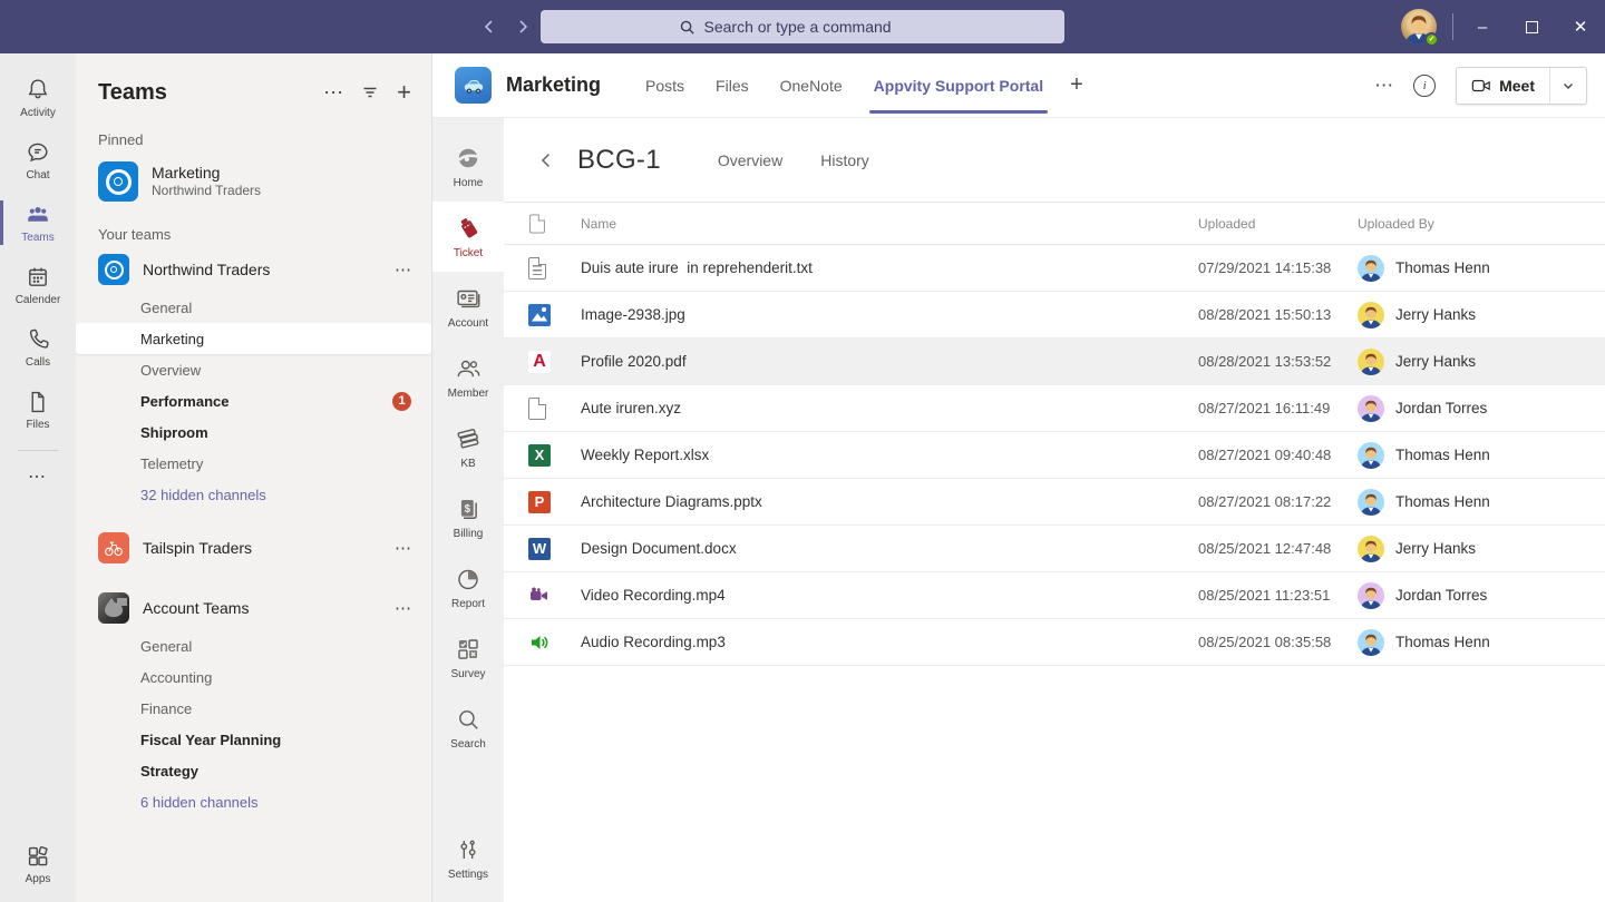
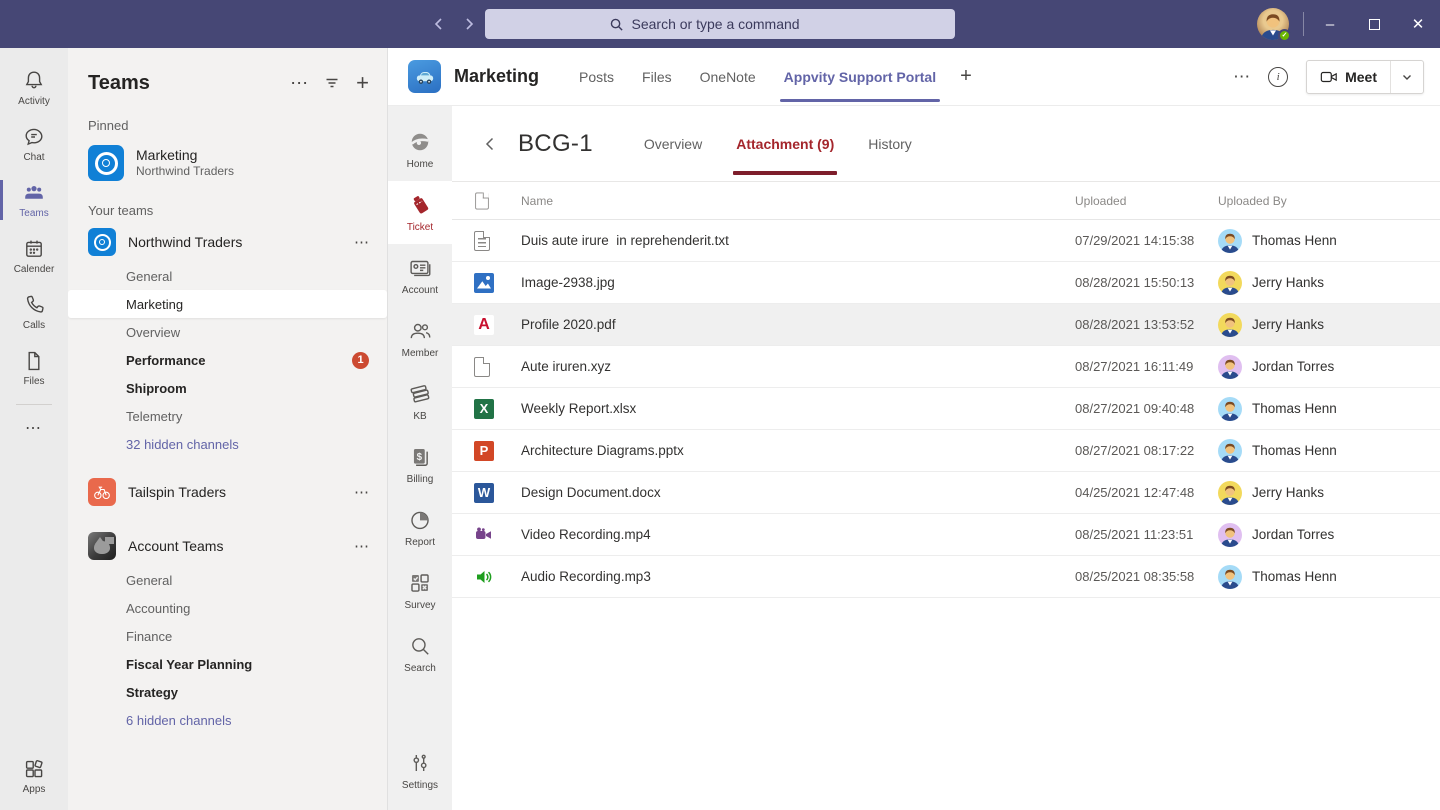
  Search or type a command
  –
  ✕
  Activity
  Chat
  Teams
  Calender
  Calls
  Files
  ⋯
  Apps
  Teams
  ⋯
  +
  Pinned
  Marketing
  Northwind Traders
  Your teams
  Northwind Traders
  ⋯
  General
  Marketing
  Overview
  Performance
  1
  Shiproom
  Telemetry
  32 hidden channels
  Tailspin Traders
  ⋯
  Account Teams
  ⋯
  General
  Accounting
  Finance
  Fiscal Year Planning
  Strategy
  6 hidden channels
  Marketing
  Posts
  Files
  OneNote
  Appvity Support Portal
  +
  ⋯
  i
  Meet
  Home
  Ticket
  Account
  Member
  KB
  $
  Billing
  Report
  Survey
  Search
  Settings
  BCG-1
  Overview
+ Attachment (9)
  History
  Name
  Uploaded
  Uploaded By
  Duis aute irure in reprehenderit.txt
  07/29/2021 14:15:38
  Thomas Henn
  Image-2938.jpg
  08/28/2021 15:50:13
  Jerry Hanks
  Profile 2020.pdf
  08/28/2021 13:53:52
  Jerry Hanks
  Aute iruren.xyz
  08/27/2021 16:11:49
  Jordan Torres
  Weekly Report.xlsx
  08/27/2021 09:40:48
  Thomas Henn
  Architecture Diagrams.pptx
  08/27/2021 08:17:22
  Thomas Henn
  Design Document.docx
- 08/25/2021 12:47:48
+ 04/25/2021 12:47:48
  Jerry Hanks
  Video Recording.mp4
  08/25/2021 11:23:51
  Jordan Torres
  Audio Recording.mp3
  08/25/2021 08:35:58
  Thomas Henn
